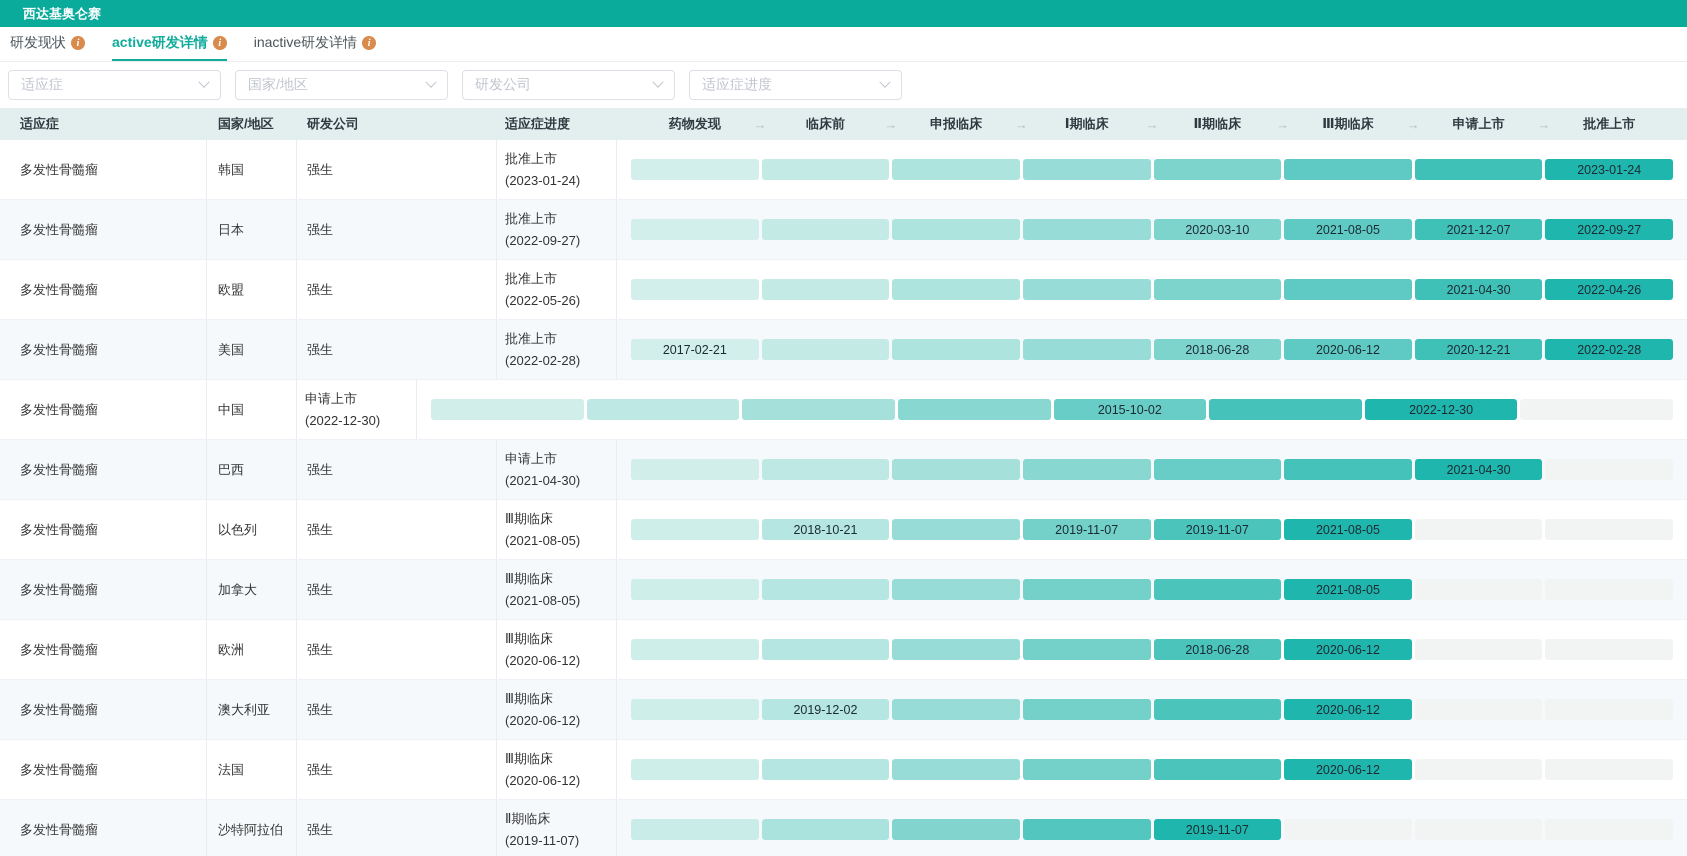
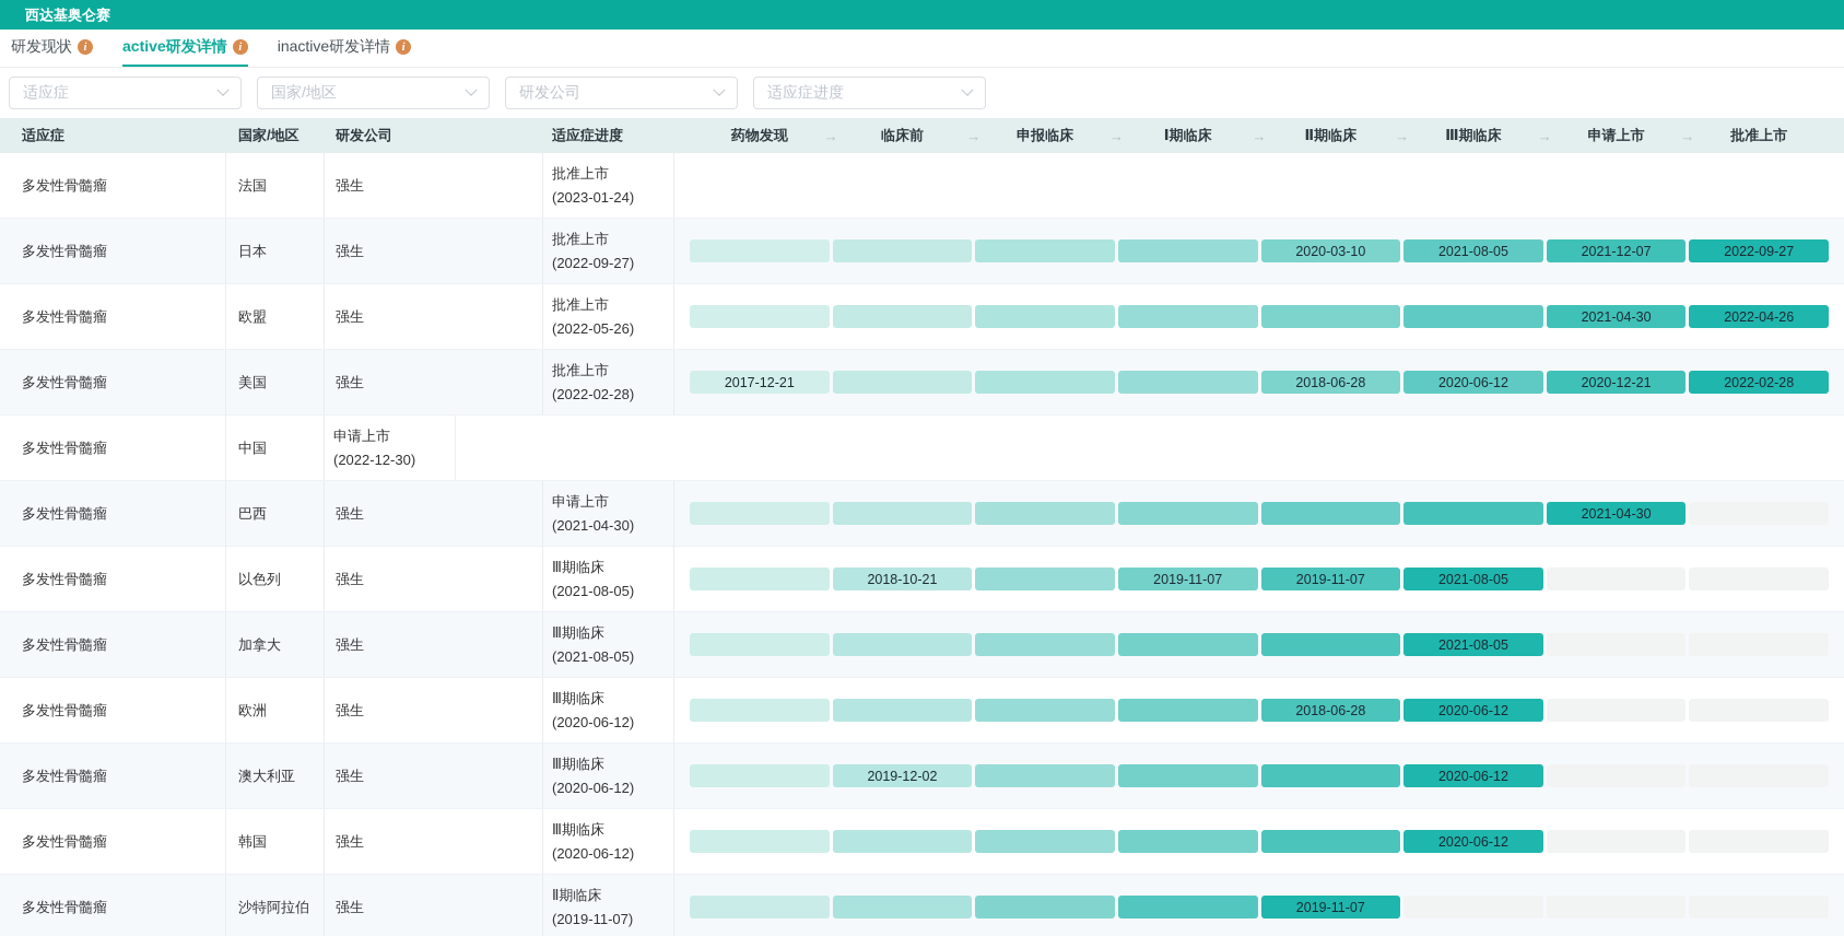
  西达基奥仑赛
  研发现状
  i
  active研发详情
  i
  inactive研发详情
  i
  适应症
  国家/地区
  研发公司
  适应症进度
  适应症
  国家/地区
  研发公司
  适应症进度
  药物发现
  →
  临床前
  →
  申报临床
  →
  Ⅰ期临床
  →
  Ⅱ期临床
  →
  Ⅲ期临床
  →
  申请上市
  →
  批准上市
  多发性骨髓瘤
- 韩国
+ 法国
  强生
  批准上市
  (2023-01-24)
- 2023-01-24
  多发性骨髓瘤
  日本
  强生
  批准上市
  (2022-09-27)
  2020-03-10
  2021-08-05
  2021-12-07
  2022-09-27
  多发性骨髓瘤
  欧盟
  强生
  批准上市
  (2022-05-26)
  2021-04-30
  2022-04-26
  多发性骨髓瘤
  美国
  强生
  批准上市
  (2022-02-28)
- 2017-02-21
+ 2017-12-21
  2018-06-28
  2020-06-12
  2020-12-21
  2022-02-28
  多发性骨髓瘤
  中国
  申请上市
  (2022-12-30)
- 2015-10-02
- 2022-12-30
  多发性骨髓瘤
  巴西
  强生
  申请上市
  (2021-04-30)
  2021-04-30
  多发性骨髓瘤
  以色列
  强生
  Ⅲ期临床
  (2021-08-05)
  2018-10-21
  2019-11-07
  2019-11-07
  2021-08-05
  多发性骨髓瘤
  加拿大
  强生
  Ⅲ期临床
  (2021-08-05)
  2021-08-05
  多发性骨髓瘤
  欧洲
  强生
  Ⅲ期临床
  (2020-06-12)
  2018-06-28
  2020-06-12
  多发性骨髓瘤
  澳大利亚
  强生
  Ⅲ期临床
  (2020-06-12)
  2019-12-02
  2020-06-12
  多发性骨髓瘤
- 法国
+ 韩国
  强生
  Ⅲ期临床
  (2020-06-12)
  2020-06-12
  多发性骨髓瘤
  沙特阿拉伯
  强生
  Ⅱ期临床
  (2019-11-07)
  2019-11-07
